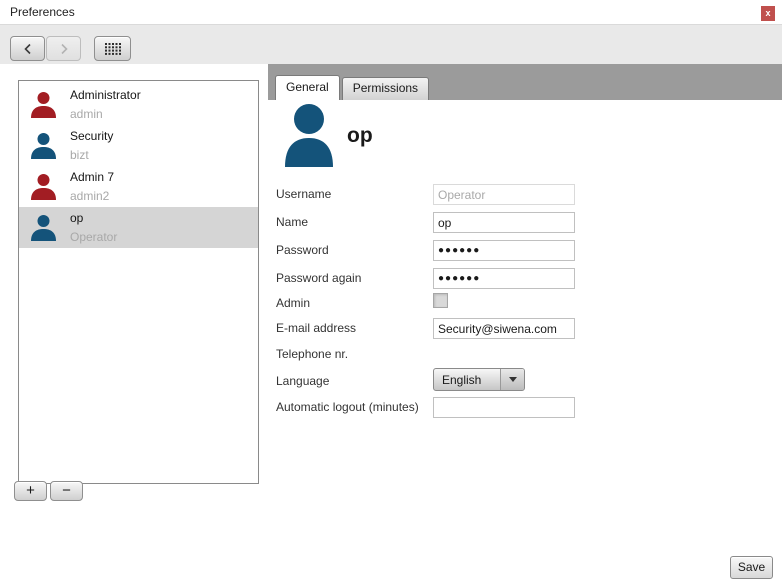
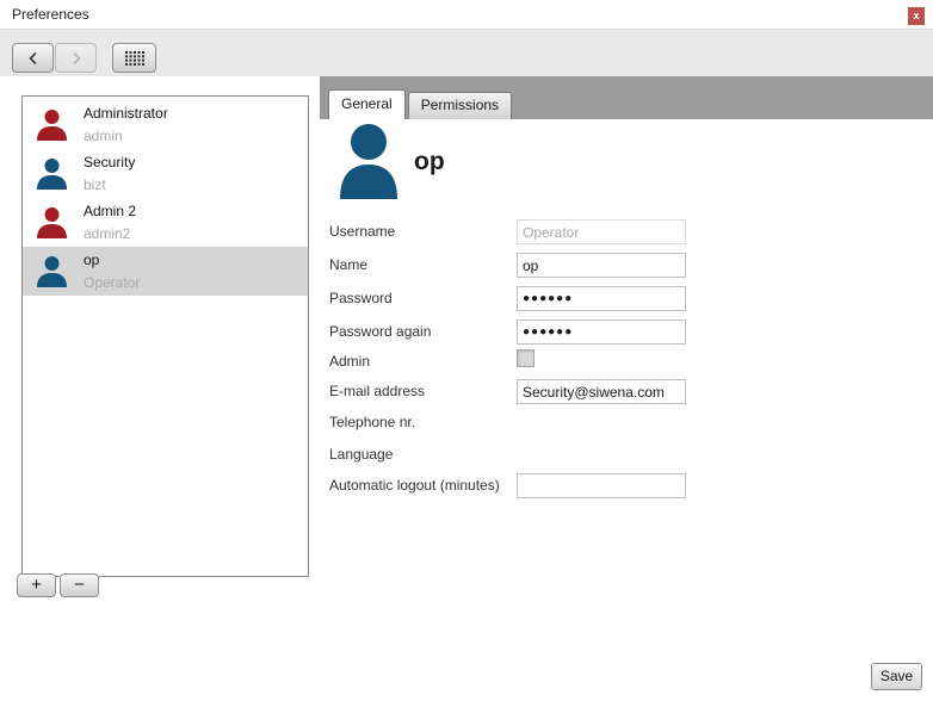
  Preferences
  x
  Administrator
  admin
  Security
  bizt
- Admin 7
+ Admin 2
  admin2
  op
  Operator
  +
  −
  General
  Permissions
  op
  Username
  Operator
  Name
  op
  Password
  ●●●●●●
  Password again
  ●●●●●●
  Admin
  E-mail address
  Security@siwena.com
  Telephone nr.
  Language
- English
  Automatic logout (minutes)
  Save
